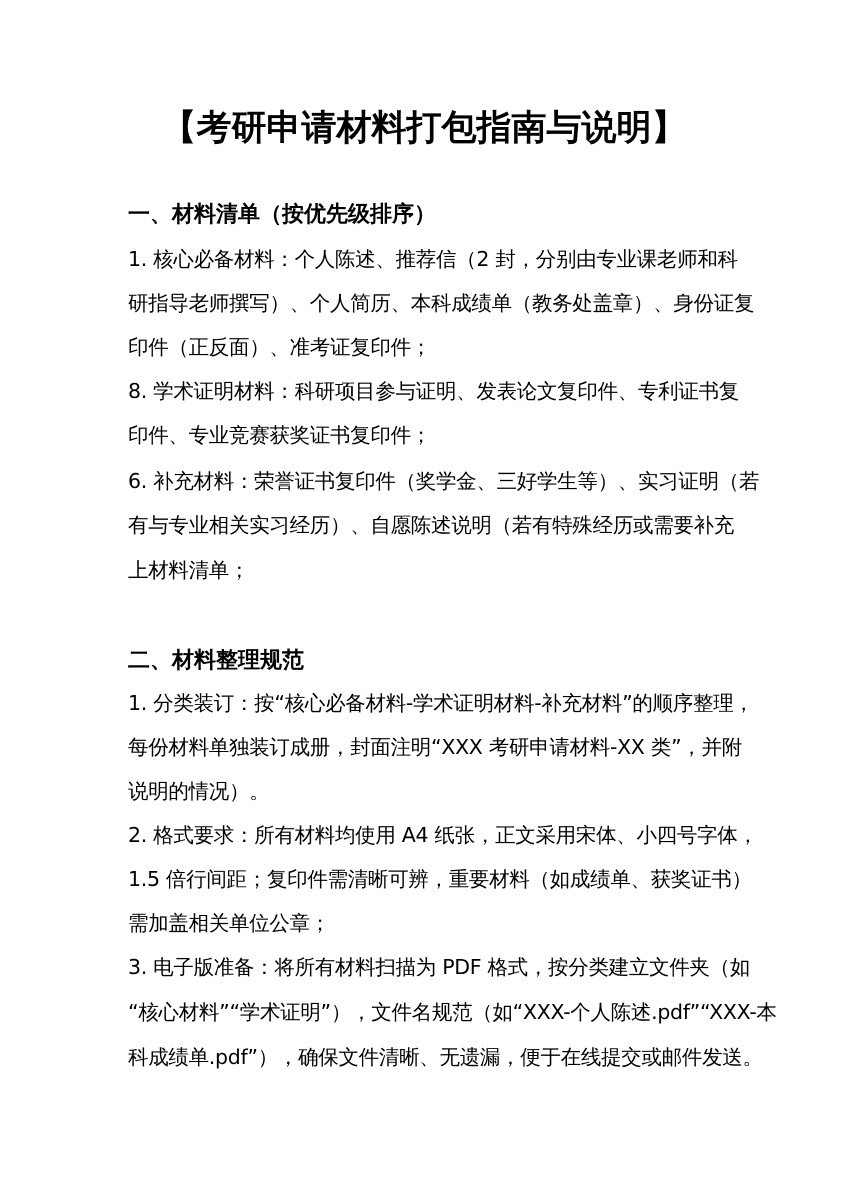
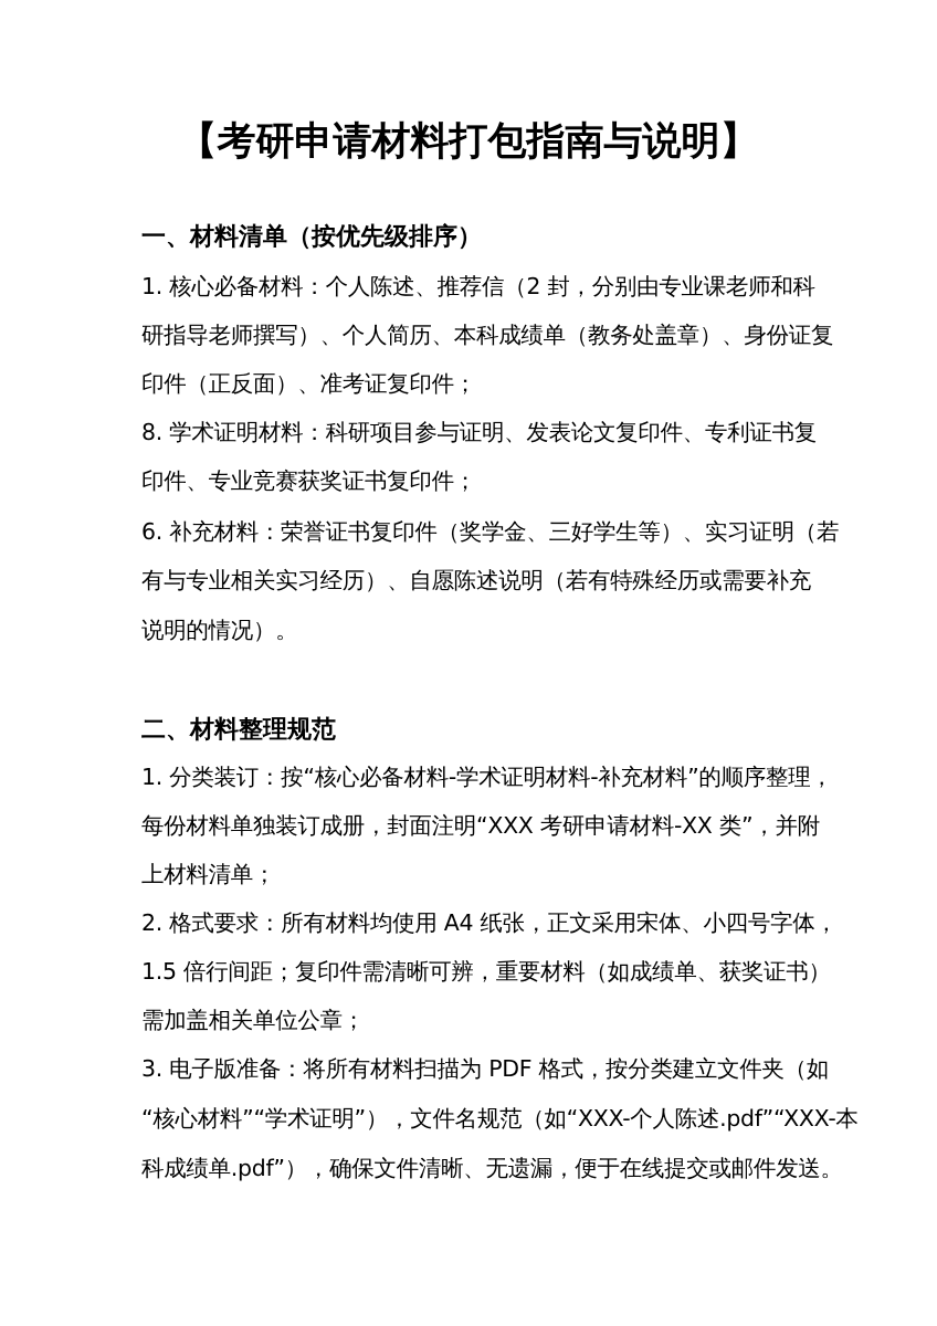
  【考研申请材料打包指南与说明】
  一、材料清单（按优先级排序）
  1. 核心必备材料：个人陈述、推荐信（2 封，分别由专业课老师和科
  研指导老师撰写）、个人简历、本科成绩单（教务处盖章）、身份证复
  印件（正反面）、准考证复印件；
  8. 学术证明材料：科研项目参与证明、发表论文复印件、专利证书复
  印件、专业竞赛获奖证书复印件；
  6. 补充材料：荣誉证书复印件（奖学金、三好学生等）、实习证明（若
  有与专业相关实习经历）、自愿陈述说明（若有特殊经历或需要补充
- 上材料清单；
+ 说明的情况）。
  二、材料整理规范
  1. 分类装订：按“核心必备材料-学术证明材料-补充材料”的顺序整理，
  每份材料单独装订成册，封面注明“XXX 考研申请材料-XX 类”，并附
- 说明的情况）。
+ 上材料清单；
  2. 格式要求：所有材料均使用 A4 纸张，正文采用宋体、小四号字体，
  1.5 倍行间距；复印件需清晰可辨，重要材料（如成绩单、获奖证书）
  需加盖相关单位公章；
  3. 电子版准备：将所有材料扫描为 PDF 格式，按分类建立文件夹（如
  “核心材料”“学术证明”），文件名规范（如“XXX-个人陈述.pdf”“XXX-本
  科成绩单.pdf”），确保文件清晰、无遗漏，便于在线提交或邮件发送。
